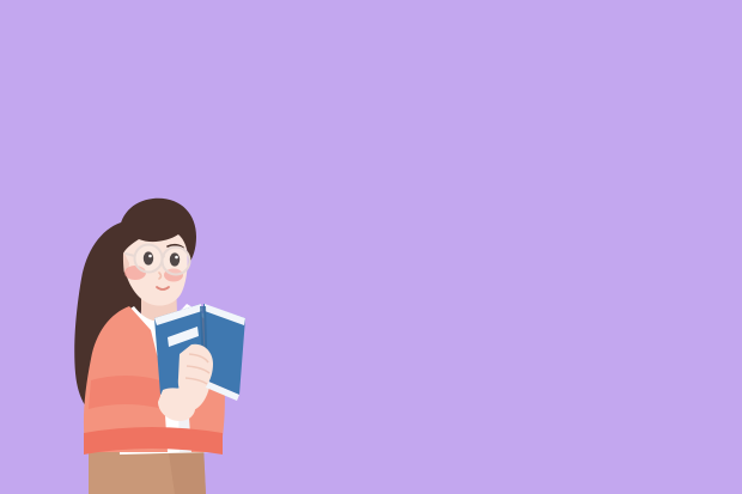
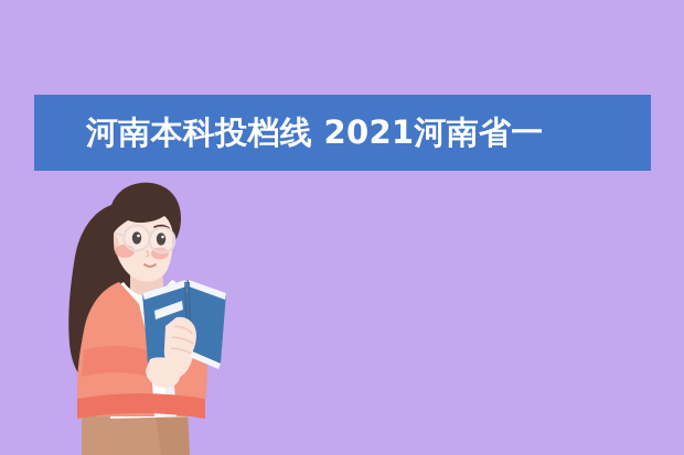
+ 河南本科投档线 2021河南省一
